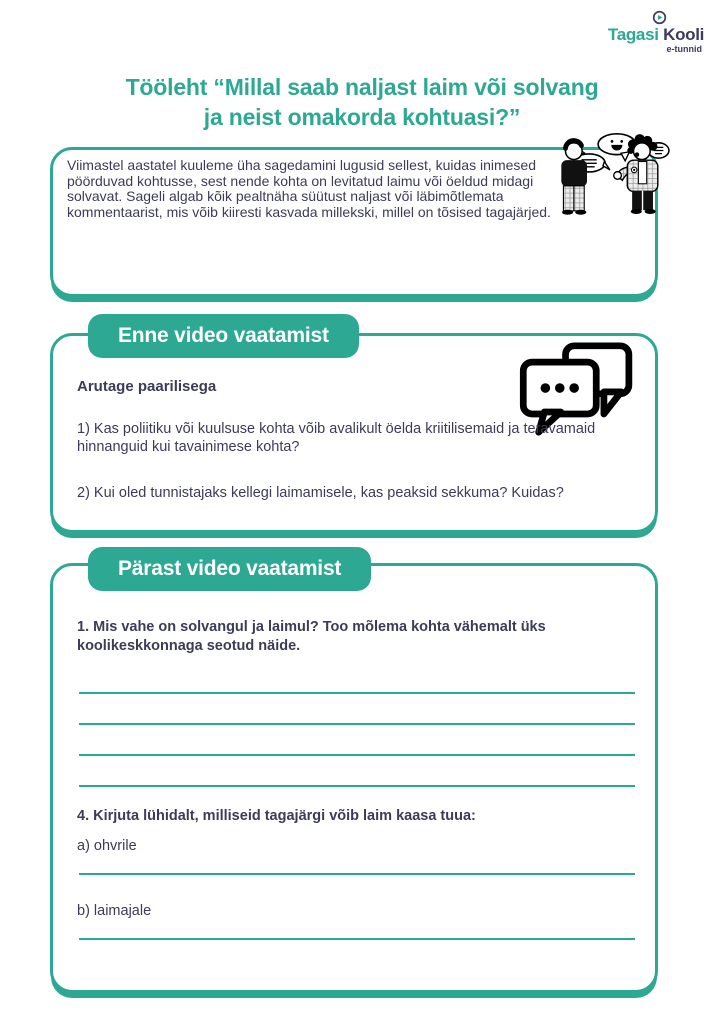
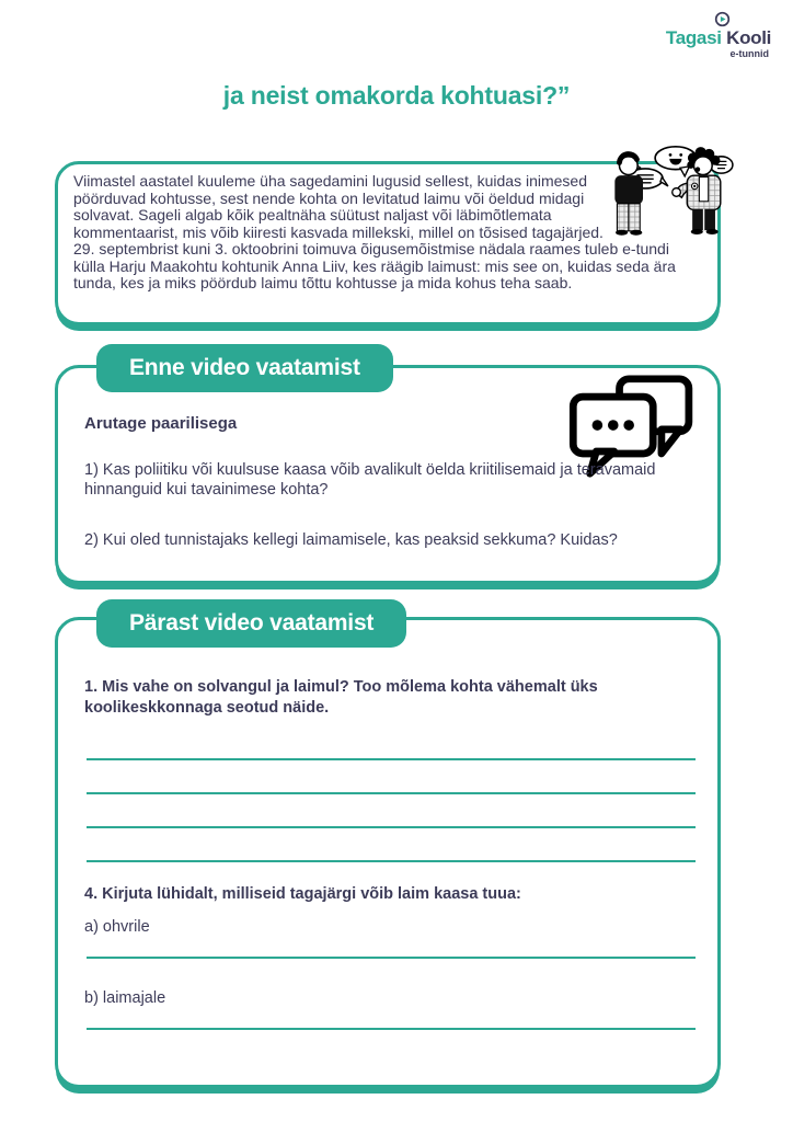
  Tagasi Kooli
  e-tunnid
- Tööleht “Millal saab naljast laim või solvang
  ja neist omakorda kohtuasi?”
  Viimastel aastatel kuuleme üha sagedamini lugusid sellest, kuidas inimesed pöörduvad kohtusse, sest nende kohta on levitatud laimu või öeldud midagi solvavat. Sageli algab kõik pealtnäha süütust naljast või läbimõtlemata kommentaarist, mis võib kiiresti kasvada millekski, millel on tõsised tagajärjed.
+ 29. septembrist kuni 3. oktoobrini toimuva õigusemõistmise nädala raames tuleb e-tundi külla Harju Maakohtu kohtunik Anna Liiv, kes räägib laimust: mis see on, kuidas seda ära tunda, kes ja miks pöördub laimu tõttu kohtusse ja mida kohus teha saab.
  Enne video vaatamist
  Arutage paarilisega
- 1) Kas poliitiku või kuulsuse kohta võib avalikult öelda kriitilisemaid ja teravamaid hinnanguid kui tavainimese kohta?
+ 1) Kas poliitiku või kuulsuse kaasa võib avalikult öelda kriitilisemaid ja teravamaid hinnanguid kui tavainimese kohta?
  2) Kui oled tunnistajaks kellegi laimamisele, kas peaksid sekkuma? Kuidas?
  Pärast video vaatamist
  1. Mis vahe on solvangul ja laimul? Too mõlema kohta vähemalt üks koolikeskkonnaga seotud näide.
  4. Kirjuta lühidalt, milliseid tagajärgi võib laim kaasa tuua:
  a) ohvrile
  b) laimajale
